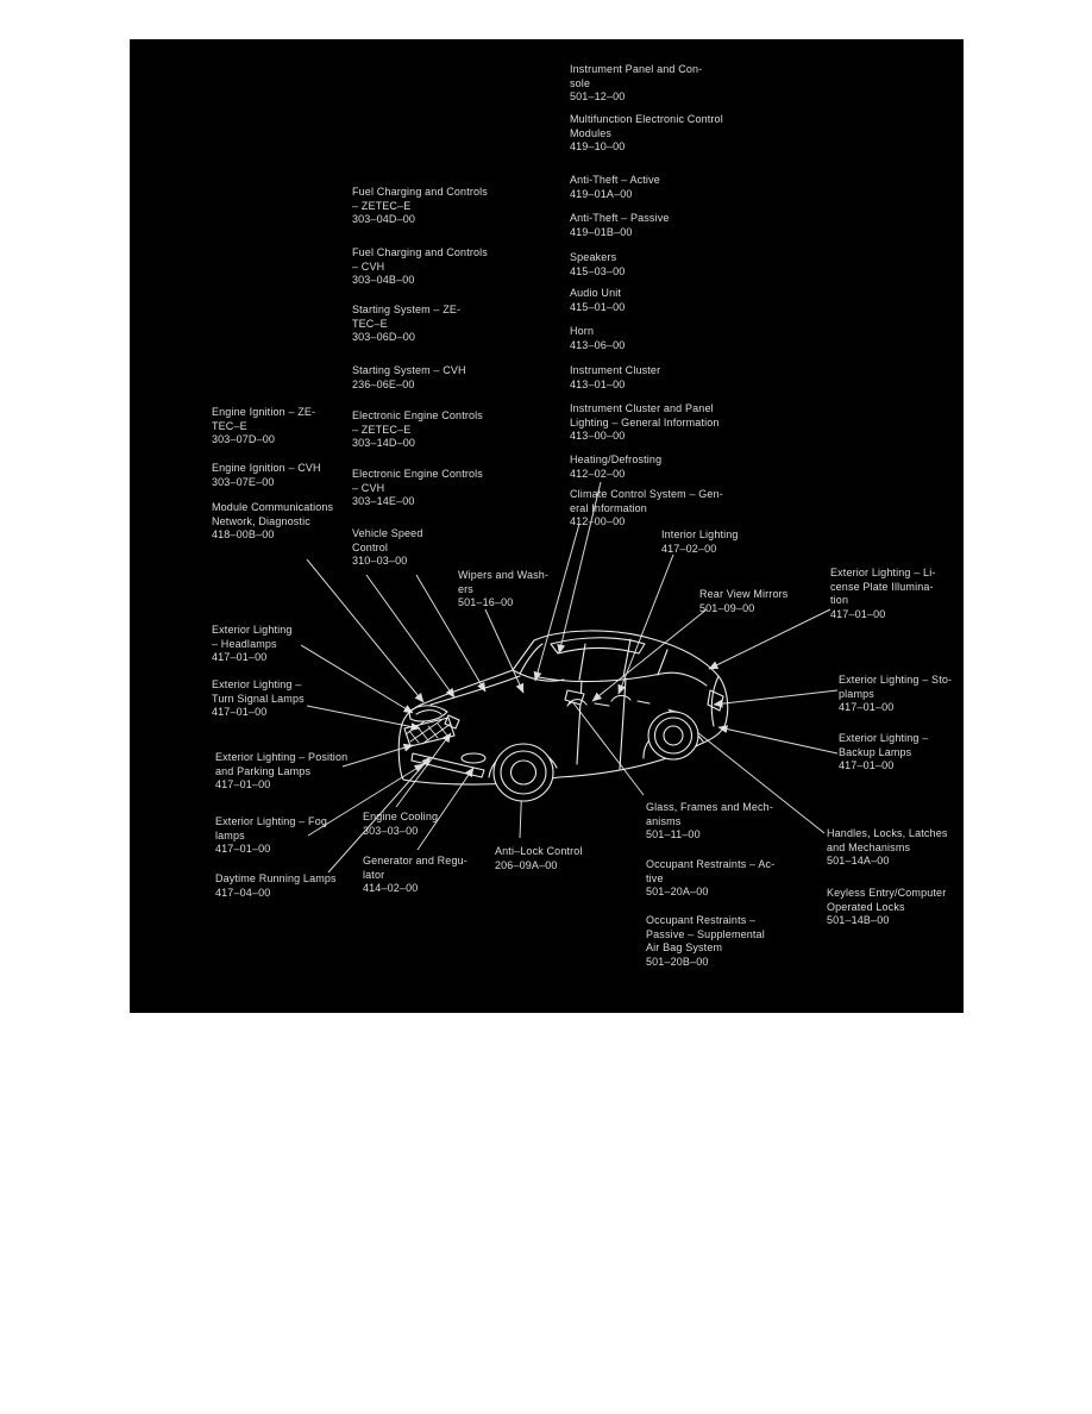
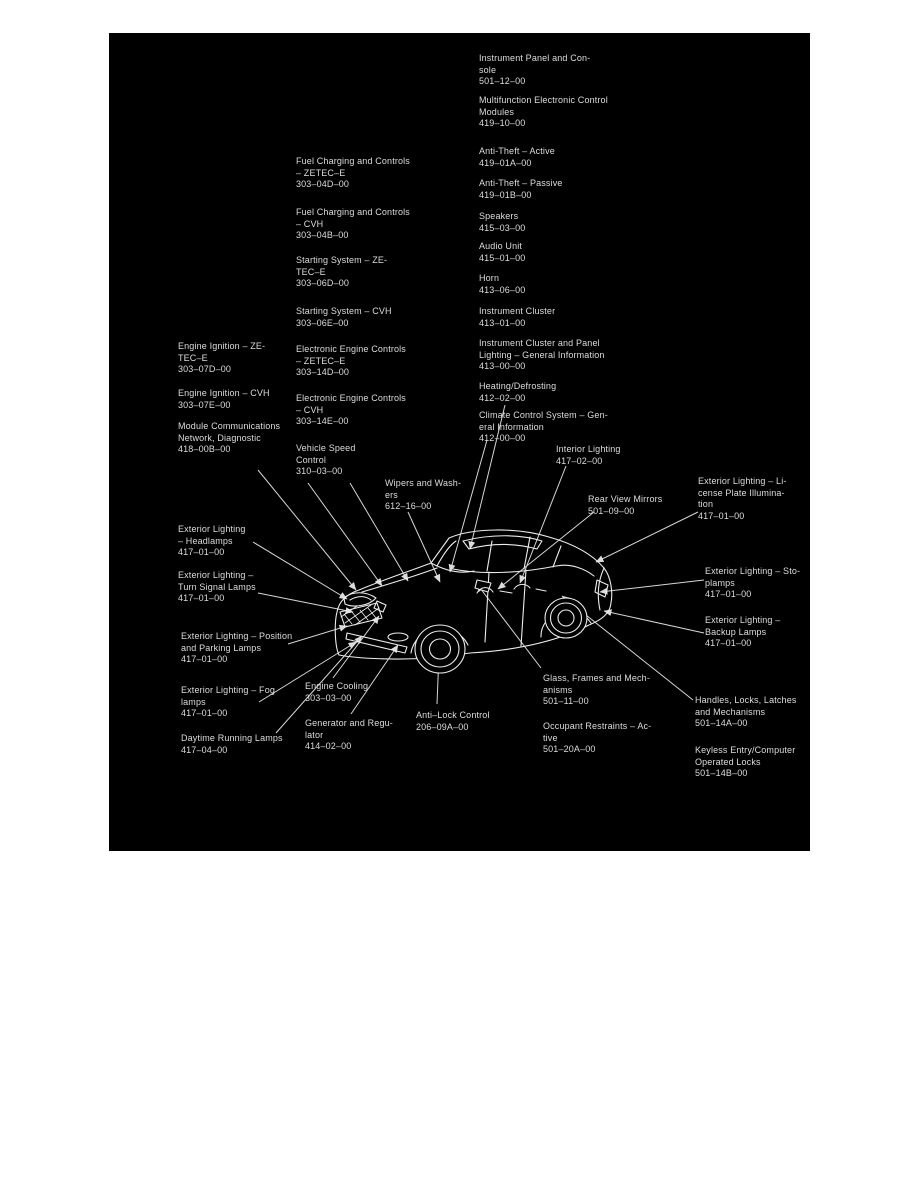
  Instrument Panel and Con-
  sole
  501–12–00
  Multifunction Electronic Control
  Modules
  419–10–00
  Anti-Theft – Active
  419–01A–00
  Anti-Theft – Passive
  419–01B–00
  Speakers
  415–03–00
  Audio Unit
  415–01–00
  Horn
  413–06–00
  Instrument Cluster
  413–01–00
  Instrument Cluster and Panel
  Lighting – General Information
  413–00–00
  Heating/Defrosting
  412–02–00
  Climate Control System – Gen-
  eral Information
  412–00–00
  Interior Lighting
  417–02–00
  Fuel Charging and Controls
  – ZETEC–E
  303–04D–00
  Fuel Charging and Controls
  – CVH
  303–04B–00
  Starting System – ZE-
  TEC–E
  303–06D–00
  Starting System – CVH
- 236–06E–00
+ 303–06E–00
  Electronic Engine Controls
  – ZETEC–E
  303–14D–00
  Electronic Engine Controls
  – CVH
  303–14E–00
  Vehicle Speed
  Control
  310–03–00
  Engine Ignition – ZE-
  TEC–E
  303–07D–00
  Engine Ignition – CVH
  303–07E–00
  Module Communications
  Network, Diagnostic
  418–00B–00
  Exterior Lighting
  – Headlamps
  417–01–00
  Exterior Lighting –
  Turn Signal Lamps
  417–01–00
  Exterior Lighting – Position
  and Parking Lamps
  417–01–00
  Exterior Lighting – Fog
  lamps
  417–01–00
  Daytime Running Lamps
  417–04–00
  Engine Cooling
  303–03–00
  Generator and Regu-
  lator
  414–02–00
  Anti–Lock Control
  206–09A–00
  Wipers and Wash-
  ers
- 501–16–00
+ 612–16–00
  Rear View Mirrors
  501–09–00
  Exterior Lighting – Li-
  cense Plate Illumina-
  tion
  417–01–00
  Exterior Lighting – Sto-
  plamps
  417–01–00
  Exterior Lighting –
  Backup Lamps
  417–01–00
  Handles, Locks, Latches
  and Mechanisms
  501–14A–00
  Keyless Entry/Computer
  Operated Locks
  501–14B–00
  Glass, Frames and Mech-
  anisms
  501–11–00
  Occupant Restraints – Ac-
  tive
  501–20A–00
- Occupant Restraints –
- Passive – Supplemental
- Air Bag System
- 501–20B–00
